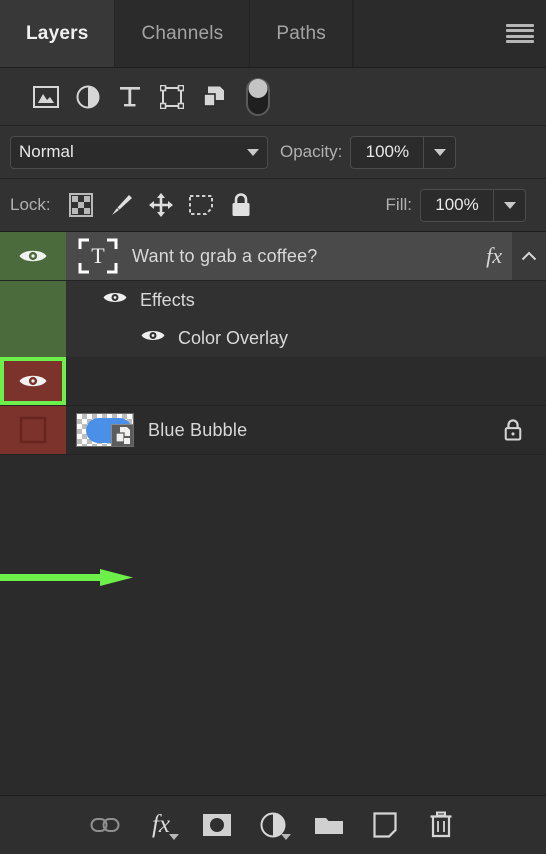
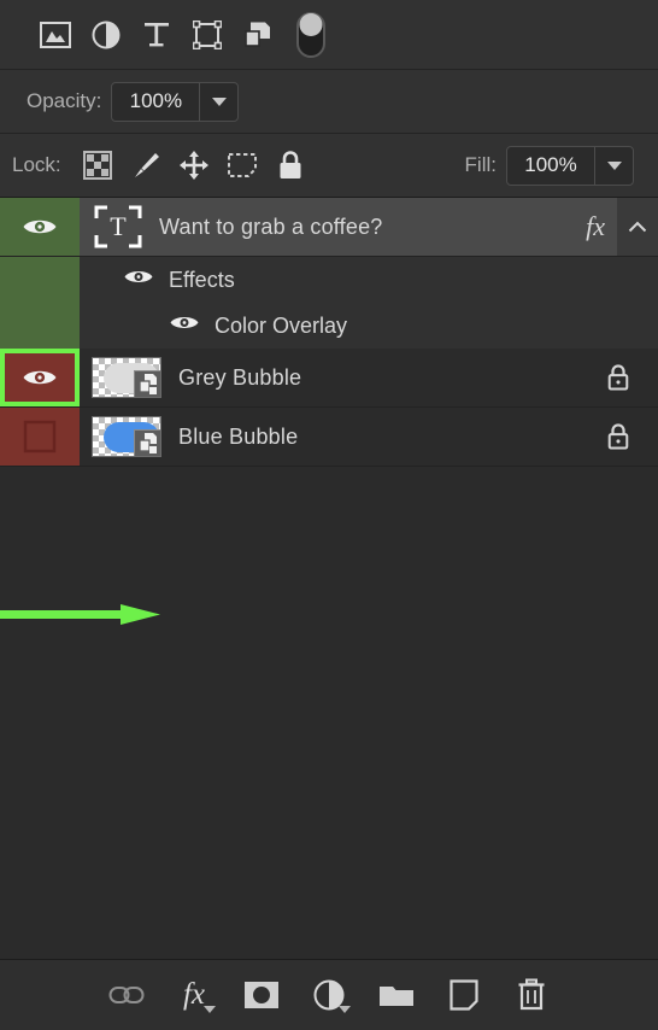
- Layers
- Channels
- Paths
- Normal
  Opacity:
  100%
  Lock:
  Fill:
  100%
  T
  Want to grab a coffee?
  fx
  Effects
  Color Overlay
+ Grey Bubble
  Blue Bubble
  fx
